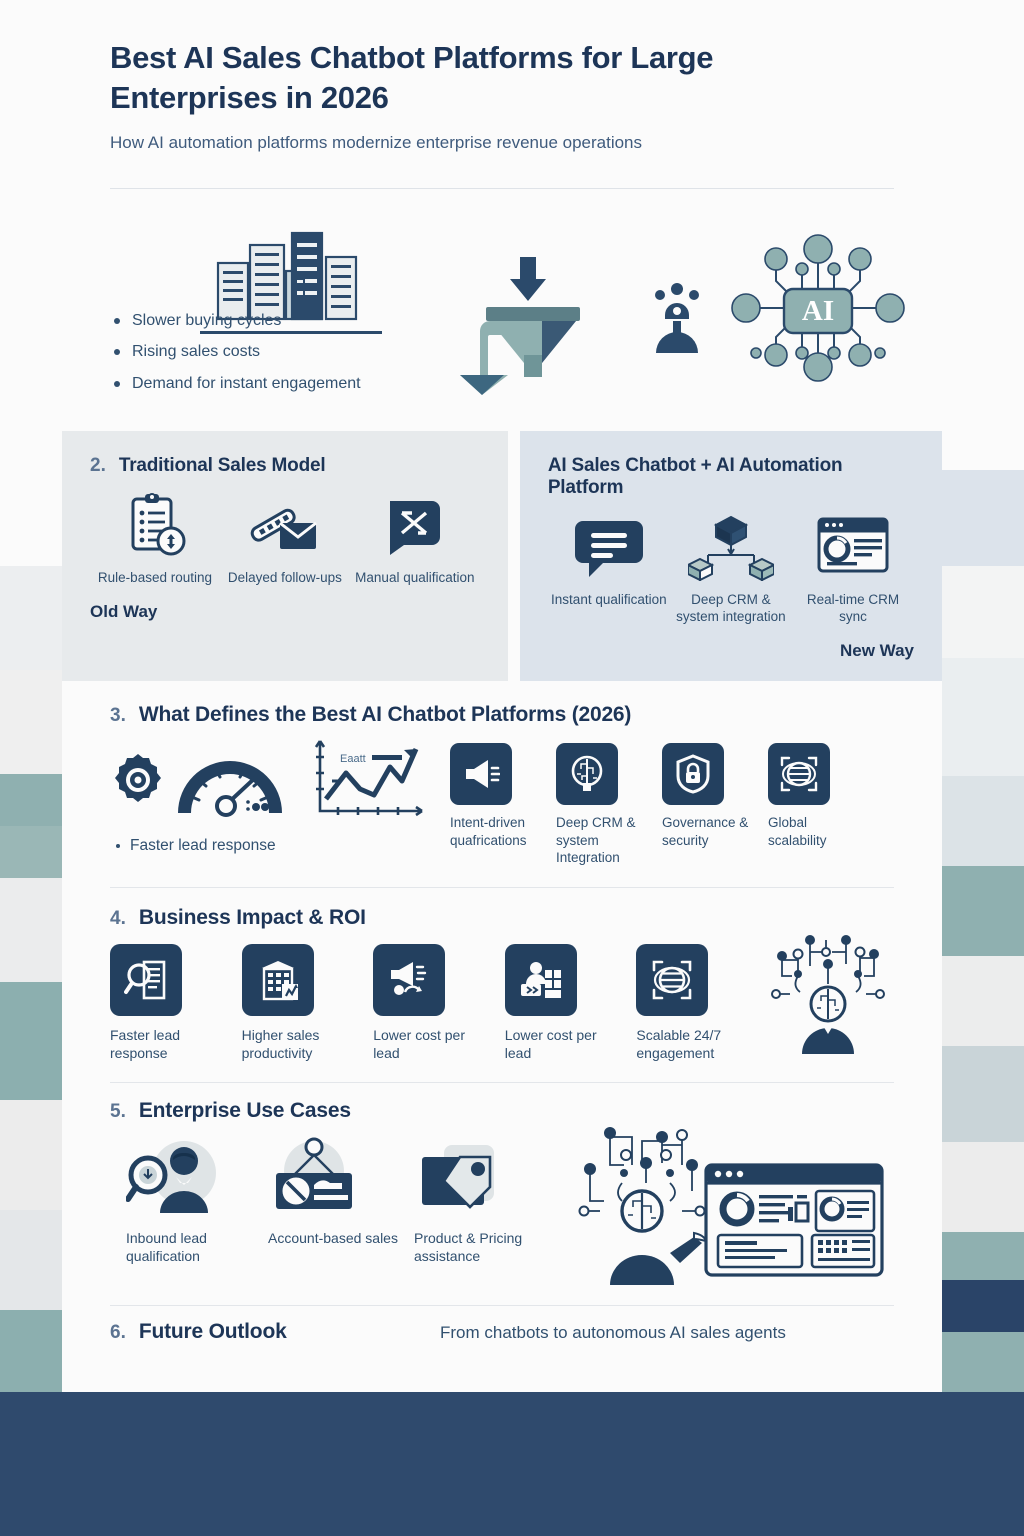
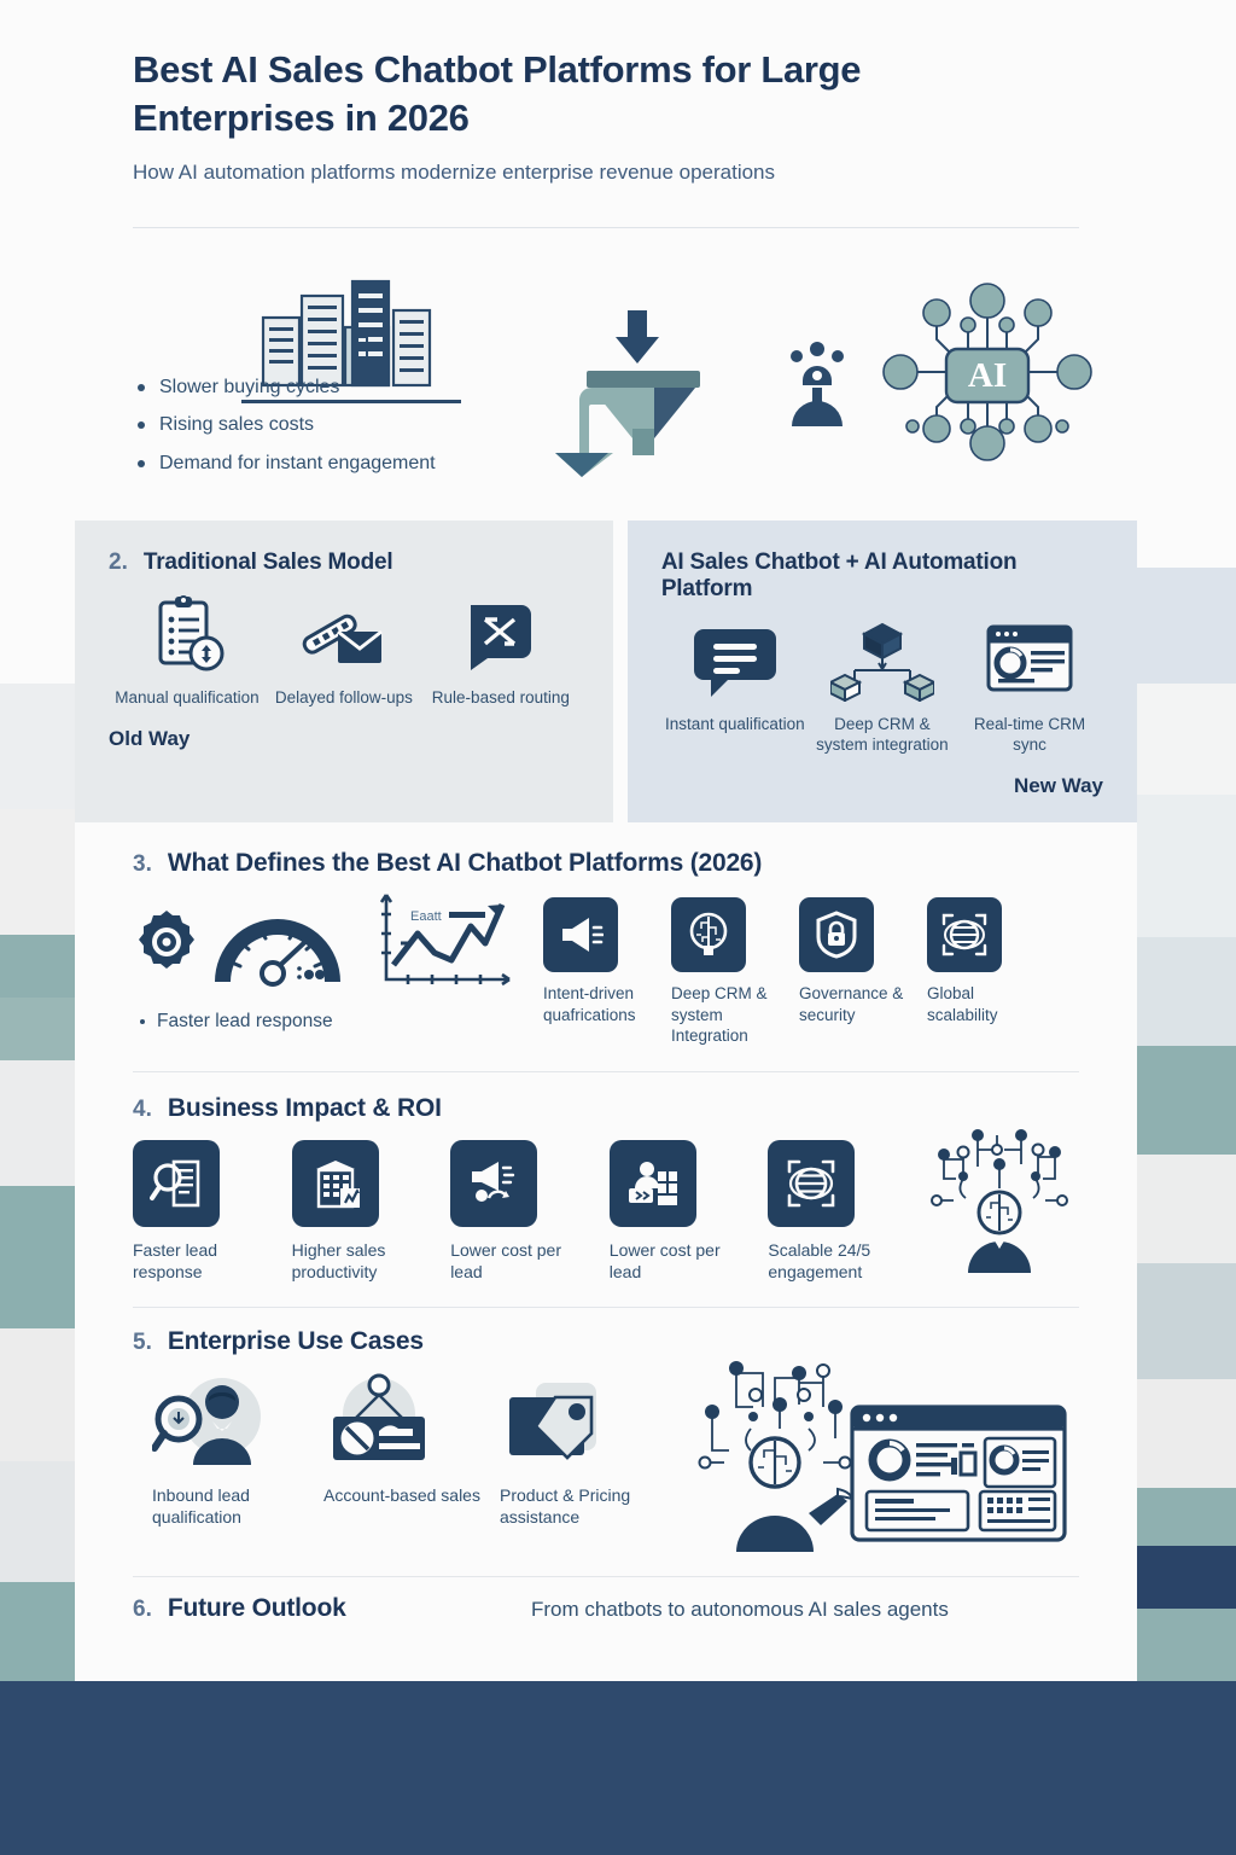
  Best AI Sales Chatbot Platforms for Large Enterprises in 2026
  How AI automation platforms modernize enterprise revenue operations
  Slower buying cycles
  Rising sales costs
  Demand for instant engagement
  AI
  2.
  Traditional Sales Model
- Rule-based routing
+ Manual qualification
  Delayed follow-ups
- Manual qualification
+ Rule-based routing
  Old Way
  AI Sales Chatbot + AI Automation Platform
  Instant qualification
  Deep CRM & system integration
  Real-time CRM sync
  New Way
  3.
  What Defines the Best AI Chatbot Platforms (2026)
  Eaatt
  Faster lead response
  Intent-driven quafrications
  Deep CRM & system Integration
  Governance & security
  Global scalability
  4.
  Business Impact & ROI
  Faster lead response
  Higher sales productivity
  Lower cost per lead
  Lower cost per lead
- Scalable 24/7 engagement
+ Scalable 24/5 engagement
  5.
  Enterprise Use Cases
  Inbound lead qualification
  Account-based sales
  Product & Pricing assistance
  6.
  Future Outlook
  From chatbots to autonomous AI sales agents
